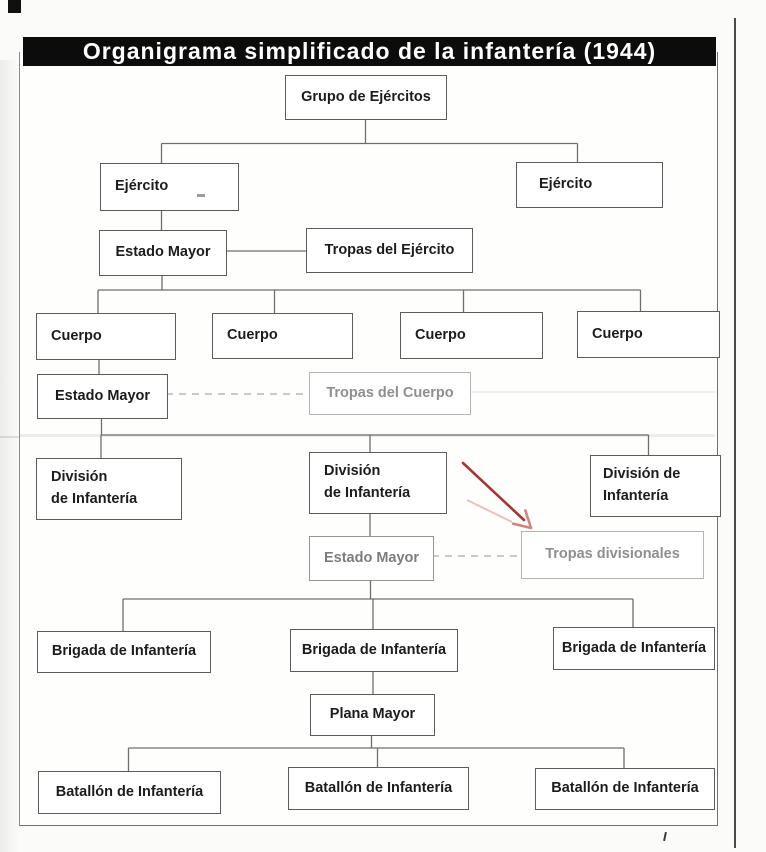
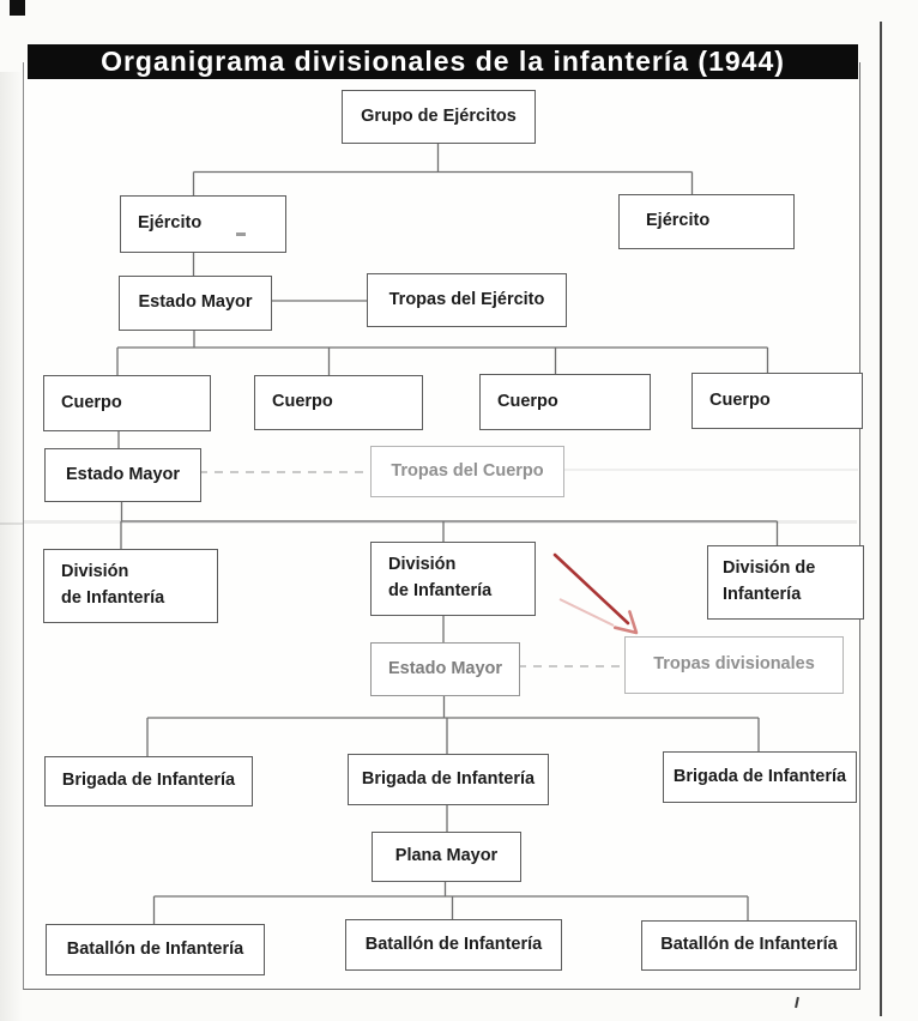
- Organigrama simplificado de la infantería (1944)
+ Organigrama divisionales de la infantería (1944)
  Grupo de Ejércitos
  Ejército
  Ejército
  Estado Mayor
  Tropas del Ejército
  Cuerpo
  Cuerpo
  Cuerpo
  Cuerpo
  Estado Mayor
  Tropas del Cuerpo
  División
  de Infantería
  División
  de Infantería
  División de
  Infantería
  Estado Mayor
  Tropas divisionales
  Brigada de Infantería
  Brigada de Infantería
  Brigada de Infantería
  Plana Mayor
  Batallón de Infantería
  Batallón de Infantería
  Batallón de Infantería
